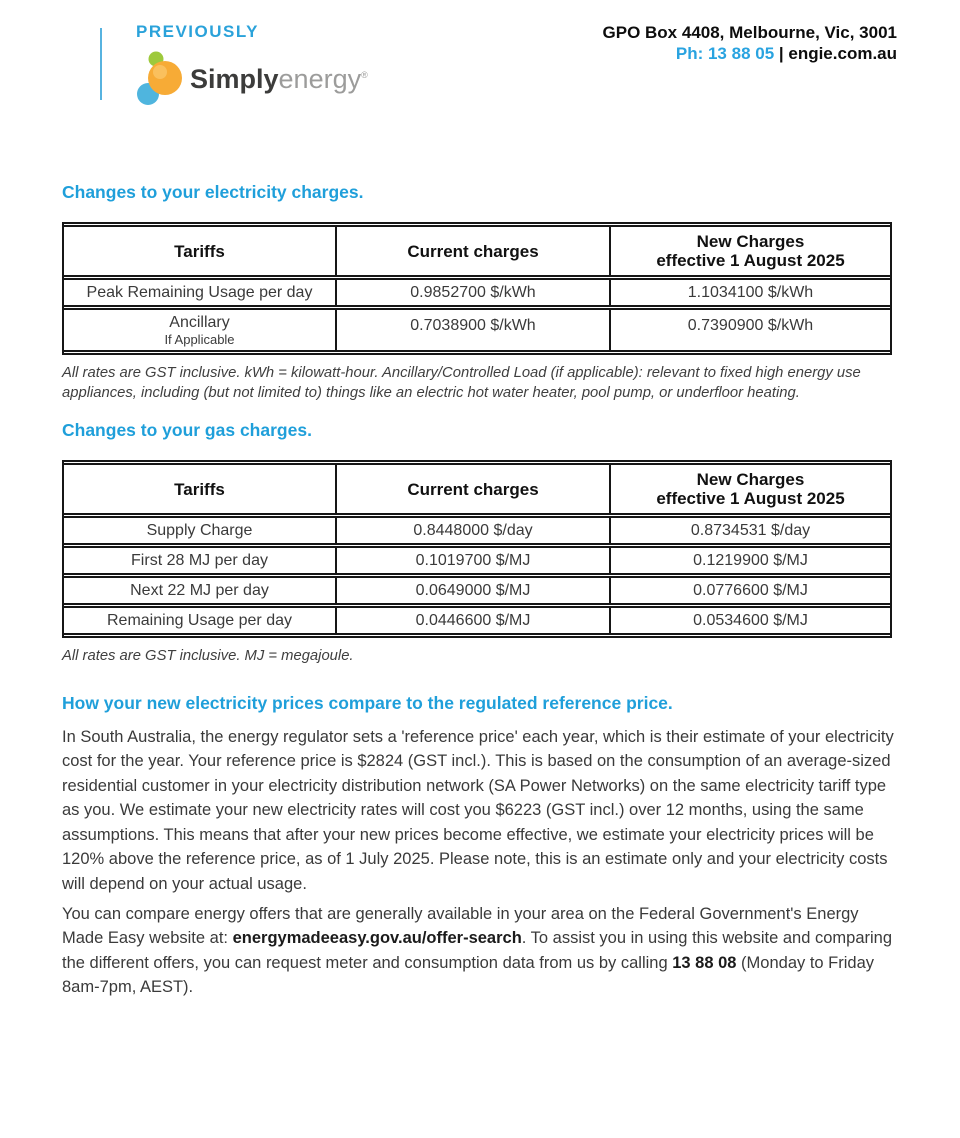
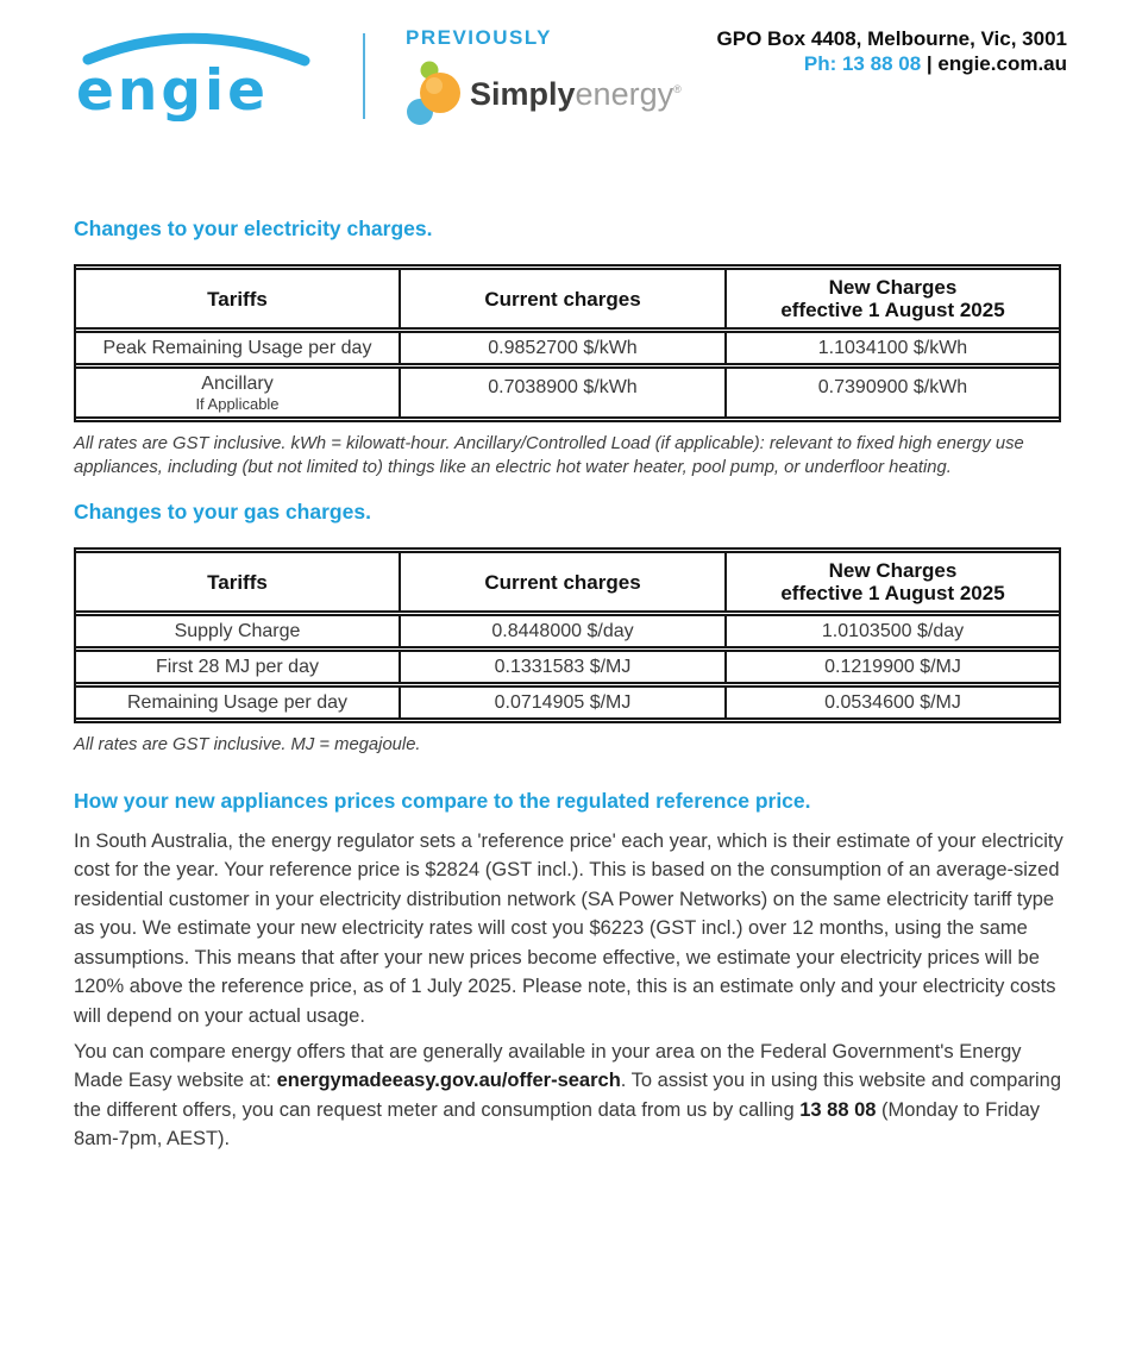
+ engie
  PREVIOUSLY
  Simplyenergy®
  GPO Box 4408, Melbourne, Vic, 3001
- Ph: 13 88 05 | engie.com.au
+ Ph: 13 88 08 | engie.com.au
  Changes to your electricity charges.
  Tariffs	Current charges	New Charges effective 1 August 2025
  Peak Remaining Usage per day	0.9852700 $/kWh	1.1034100 $/kWh
  Ancillary If Applicable	0.7038900 $/kWh	0.7390900 $/kWh
  All rates are GST inclusive. kWh = kilowatt-hour. Ancillary/Controlled Load (if applicable): relevant to fixed high energy use appliances, including (but not limited to) things like an electric hot water heater, pool pump, or underfloor heating.
  Changes to your gas charges.
  Tariffs	Current charges	New Charges effective 1 August 2025
- Supply Charge	0.8448000 $/day	0.8734531 $/day
+ Supply Charge	0.8448000 $/day	1.0103500 $/day
- First 28 MJ per day	0.1019700 $/MJ	0.1219900 $/MJ
+ First 28 MJ per day	0.1331583 $/MJ	0.1219900 $/MJ
- Next 22 MJ per day	0.0649000 $/MJ	0.0776600 $/MJ
- Remaining Usage per day	0.0446600 $/MJ	0.0534600 $/MJ
+ Remaining Usage per day	0.0714905 $/MJ	0.0534600 $/MJ
  All rates are GST inclusive. MJ = megajoule.
- How your new electricity prices compare to the regulated reference price.
+ How your new appliances prices compare to the regulated reference price.
  In South Australia, the energy regulator sets a 'reference price' each year, which is their estimate of your electricity cost for the year. Your reference price is $2824 (GST incl.). This is based on the consumption of an average-sized residential customer in your electricity distribution network (SA Power Networks) on the same electricity tariff type as you. We estimate your new electricity rates will cost you $6223 (GST incl.) over 12 months, using the same assumptions. This means that after your new prices become effective, we estimate your electricity prices will be 120% above the reference price, as of 1 July 2025. Please note, this is an estimate only and your electricity costs will depend on your actual usage.
  You can compare energy offers that are generally available in your area on the Federal Government's Energy Made Easy website at: energymadeeasy.gov.au/offer-search. To assist you in using this website and comparing the different offers, you can request meter and consumption data from us by calling 13 88 08 (Monday to Friday 8am-7pm, AEST).
